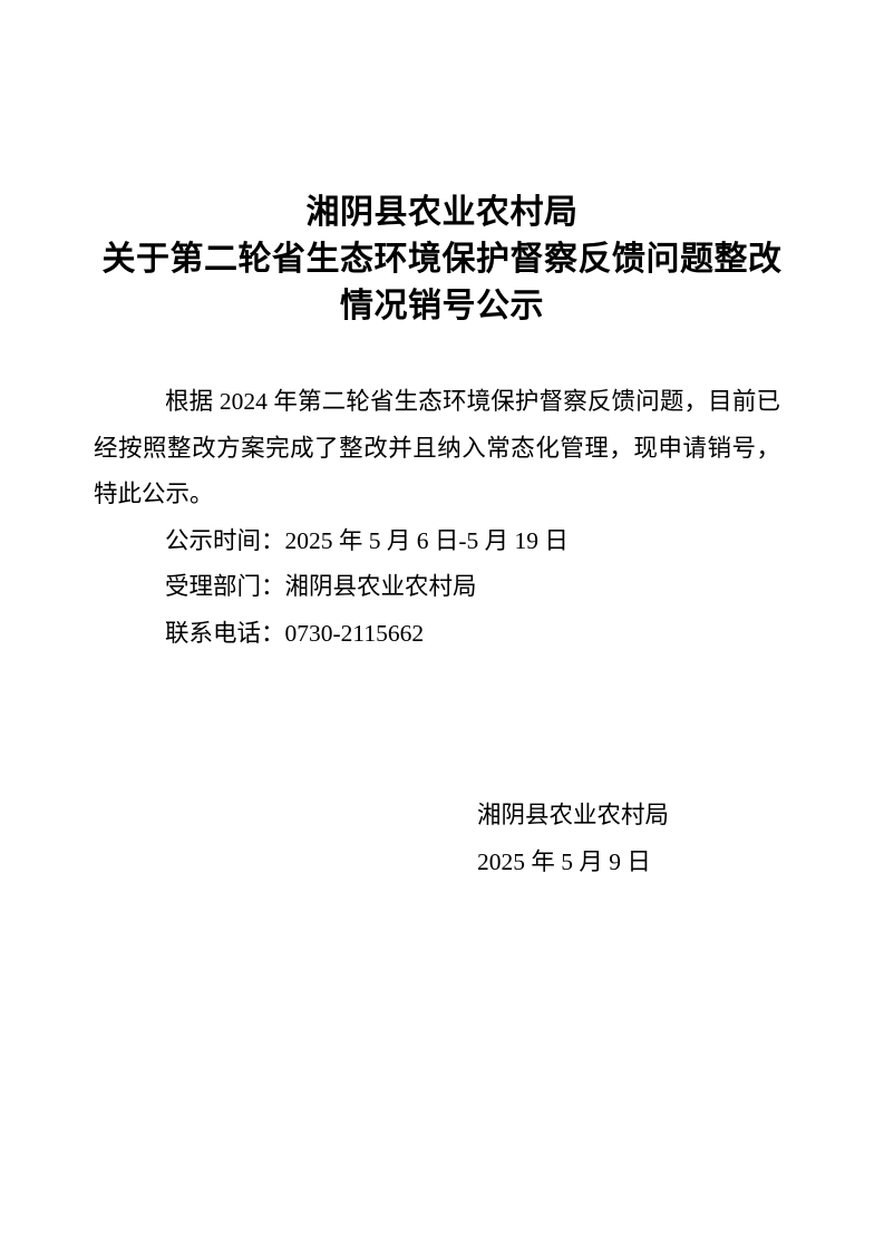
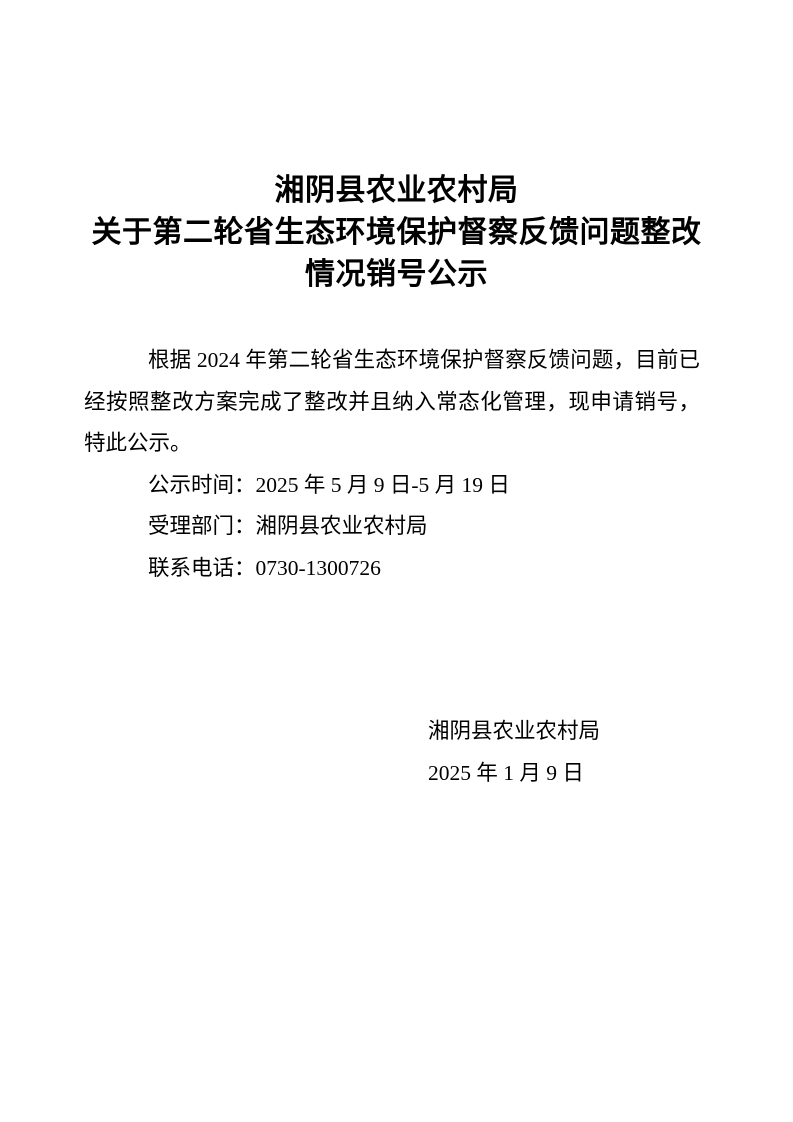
  湘阴县农业农村局
  关于第二轮省生态环境保护督察反馈问题整改
  情况销号公示
  根据 2024 年第二轮省生态环境保护督察反馈问题，目前已
  经按照整改方案完成了整改并且纳入常态化管理，现申请销号，
  特此公示。
- 公示时间：2025 年 5 月 6 日-5 月 19 日
+ 公示时间：2025 年 5 月 9 日-5 月 19 日
  受理部门：湘阴县农业农村局
- 联系电话：0730-2115662
+ 联系电话：0730-1300726
  湘阴县农业农村局
- 2025 年 5 月 9 日
+ 2025 年 1 月 9 日
